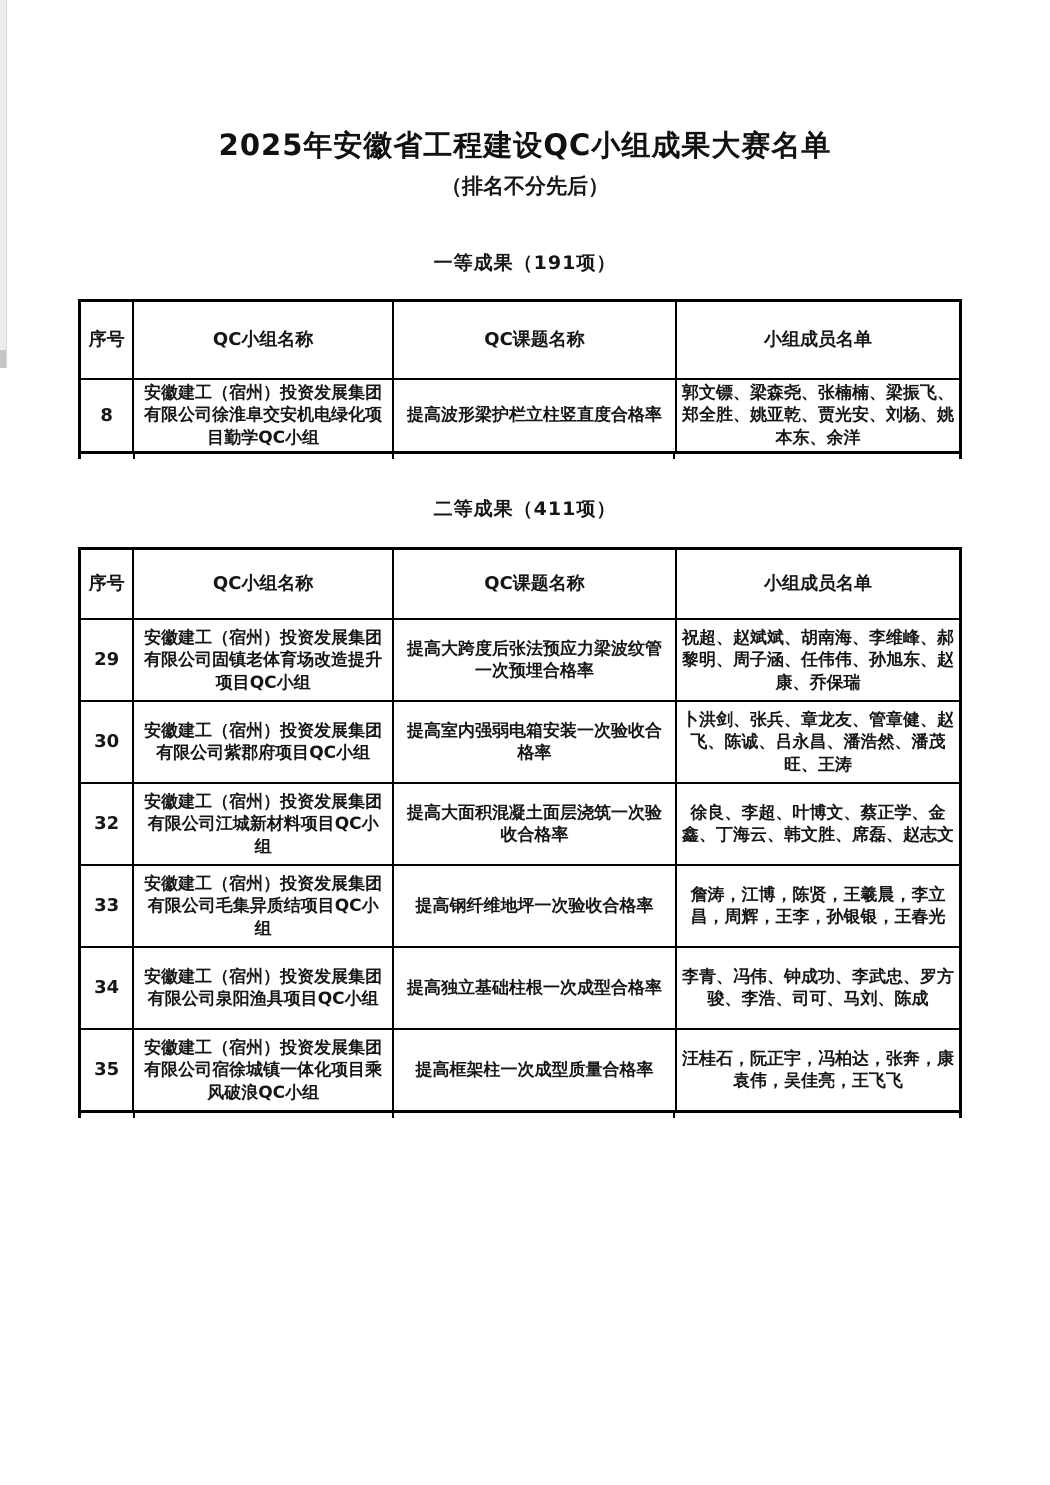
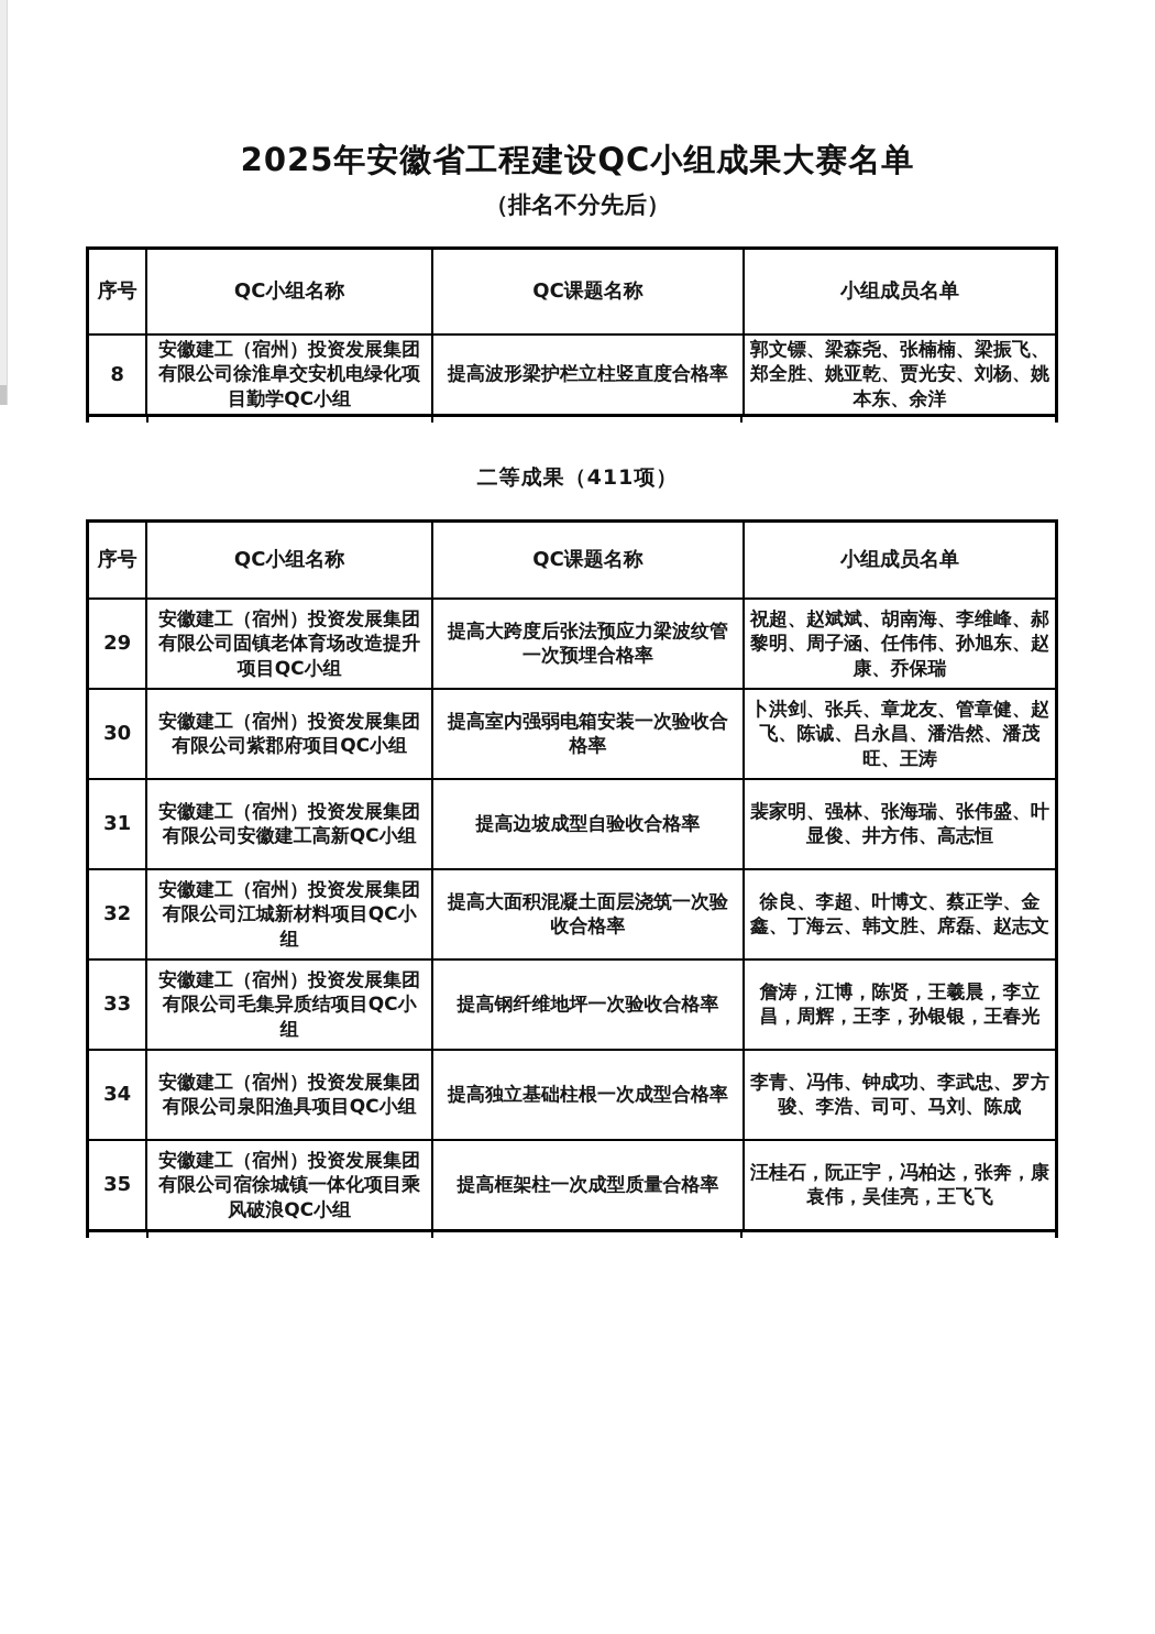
  2025年安徽省工程建设QC小组成果大赛名单
  （排名不分先后）
- 一等成果（191项）
  序号	QC小组名称	QC课题名称	小组成员名单
  8	安徽建工（宿州）投资发展集团有限公司徐淮阜交安机电绿化项目勤学QC小组	提高波形梁护栏立柱竖直度合格率	郭文镖、梁森尧、张楠楠、梁振飞、郑全胜、姚亚乾、贾光安、刘杨、姚本东、余洋
  二等成果（411项）
  序号	QC小组名称	QC课题名称	小组成员名单
  29	安徽建工（宿州）投资发展集团有限公司固镇老体育场改造提升项目QC小组	提高大跨度后张法预应力梁波纹管一次预埋合格率	祝超、赵斌斌、胡南海、李维峰、郝黎明、周子涵、任伟伟、孙旭东、赵康、乔保瑞
  30	安徽建工（宿州）投资发展集团有限公司紫郡府项目QC小组	提高室内强弱电箱安装一次验收合格率	卜洪剑、张兵、章龙友、管章健、赵飞、陈诚、吕永昌、潘浩然、潘茂旺、王涛
+ 31	安徽建工（宿州）投资发展集团有限公司安徽建工高新QC小组	提高边坡成型自验收合格率	裴家明、强林、张海瑞、张伟盛、叶显俊、井方伟、高志恒
  32	安徽建工（宿州）投资发展集团有限公司江城新材料项目QC小组	提高大面积混凝土面层浇筑一次验收合格率	徐良、李超、叶博文、蔡正学、金鑫、丁海云、韩文胜、席磊、赵志文
  33	安徽建工（宿州）投资发展集团有限公司毛集异质结项目QC小组	提高钢纤维地坪一次验收合格率	詹涛，江博，陈贤，王羲晨，李立昌，周辉，王李，孙银银，王春光
  34	安徽建工（宿州）投资发展集团有限公司泉阳渔具项目QC小组	提高独立基础柱根一次成型合格率	李青、冯伟、钟成功、李武忠、罗方骏、李浩、司可、马刘、陈成
  35	安徽建工（宿州）投资发展集团有限公司宿徐城镇一体化项目乘风破浪QC小组	提高框架柱一次成型质量合格率	汪桂石，阮正宇，冯柏达，张奔，康袁伟，吴佳亮，王飞飞
